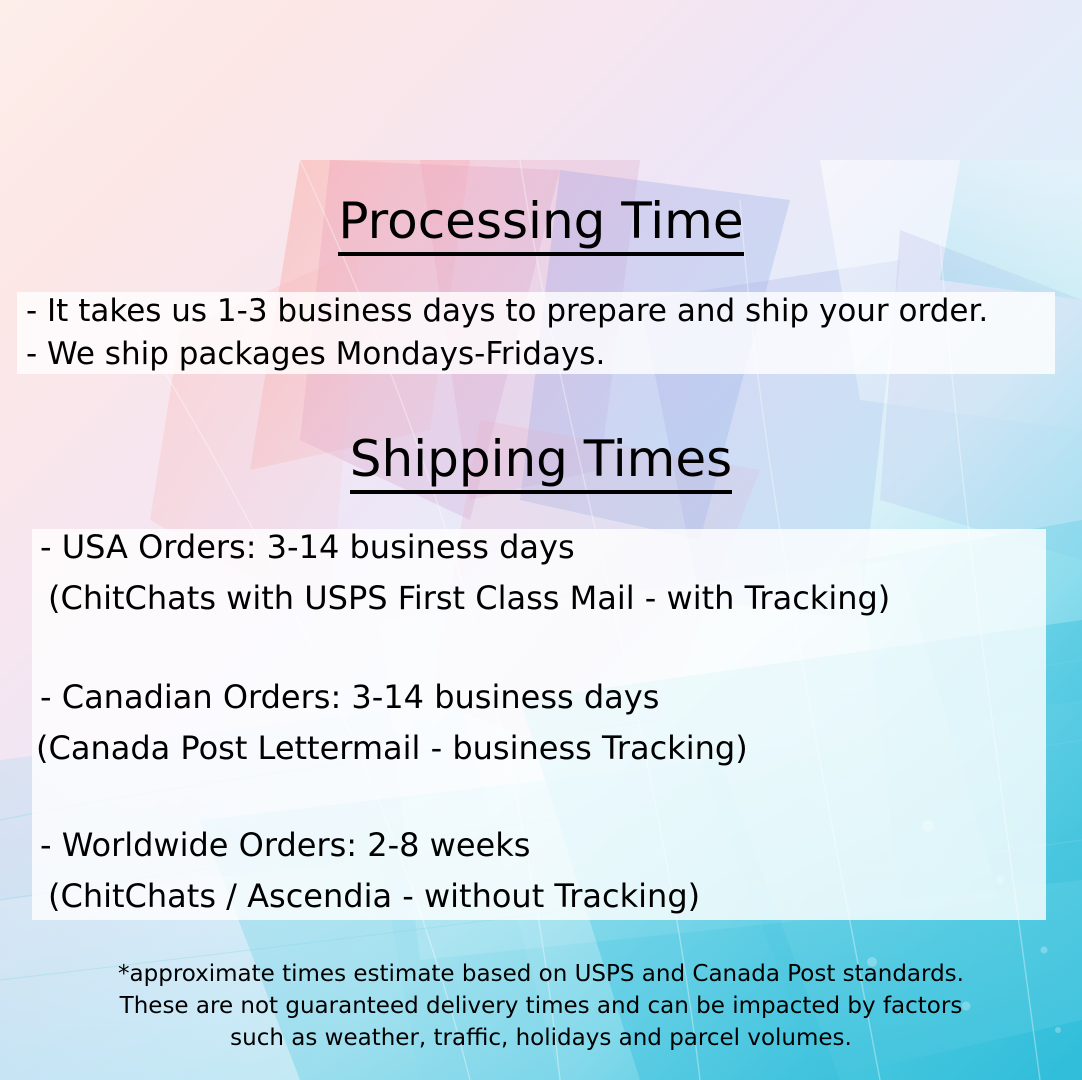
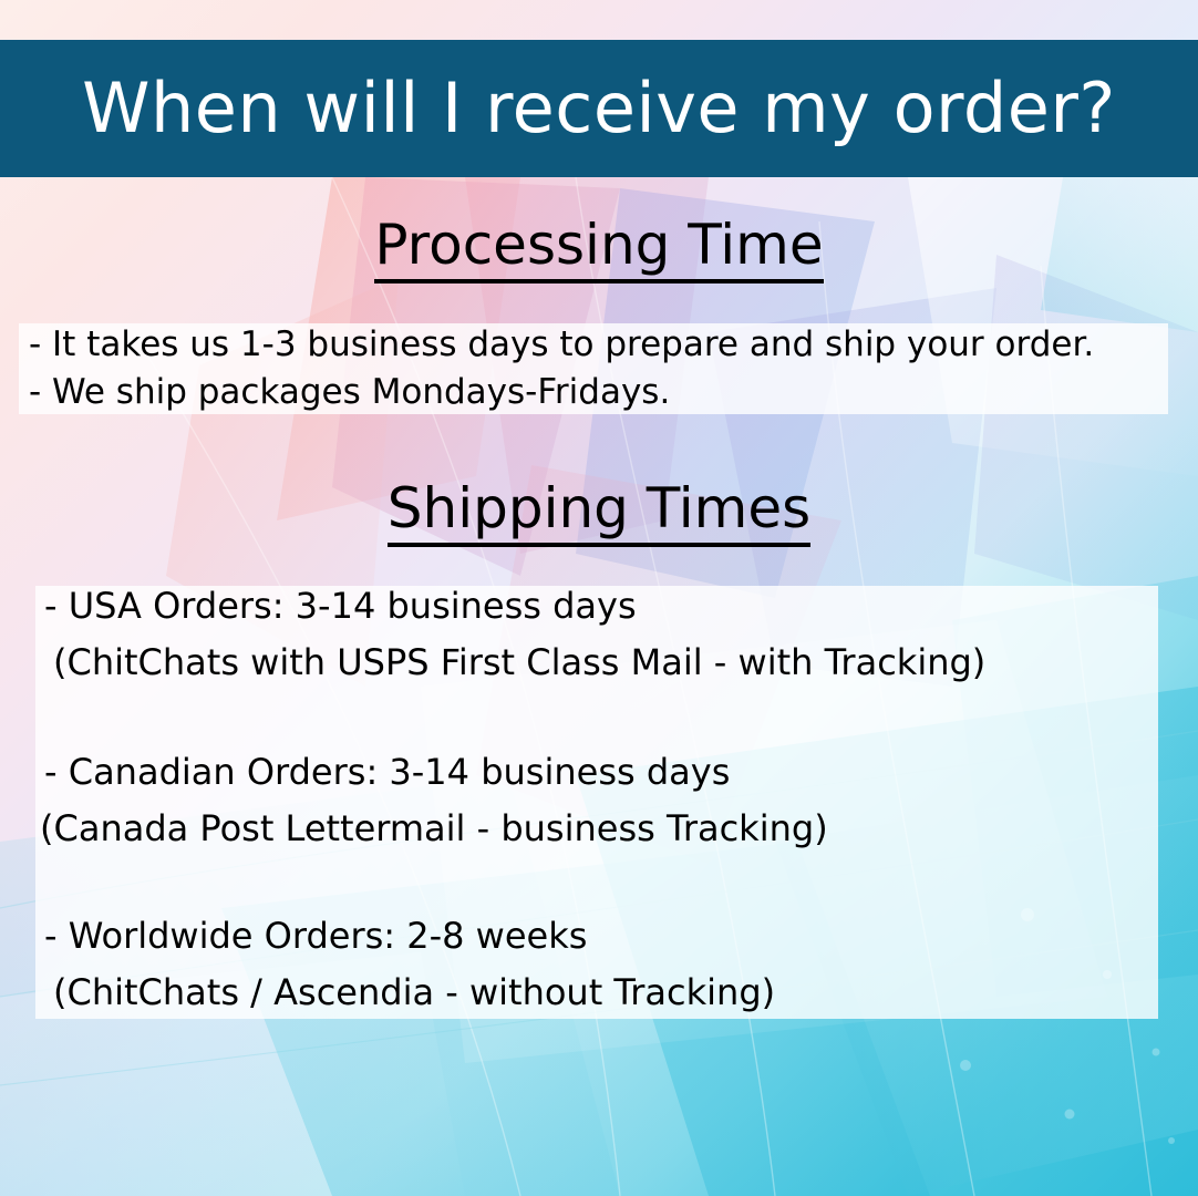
+ When will I receive my order?
  Processing Time
  - It takes us 1-3 business days to prepare and ship your order.
  - We ship packages Mondays-Fridays.
  Shipping Times
  - USA Orders: 3-14 business days
  (ChitChats with USPS First Class Mail - with Tracking)
  - Canadian Orders: 3-14 business days
  (Canada Post Lettermail - business Tracking)
  - Worldwide Orders: 2-8 weeks
  (ChitChats / Ascendia - without Tracking)
- *approximate times estimate based on USPS and Canada Post standards.
- These are not guaranteed delivery times and can be impacted by factors
- such as weather, traffic, holidays and parcel volumes.
